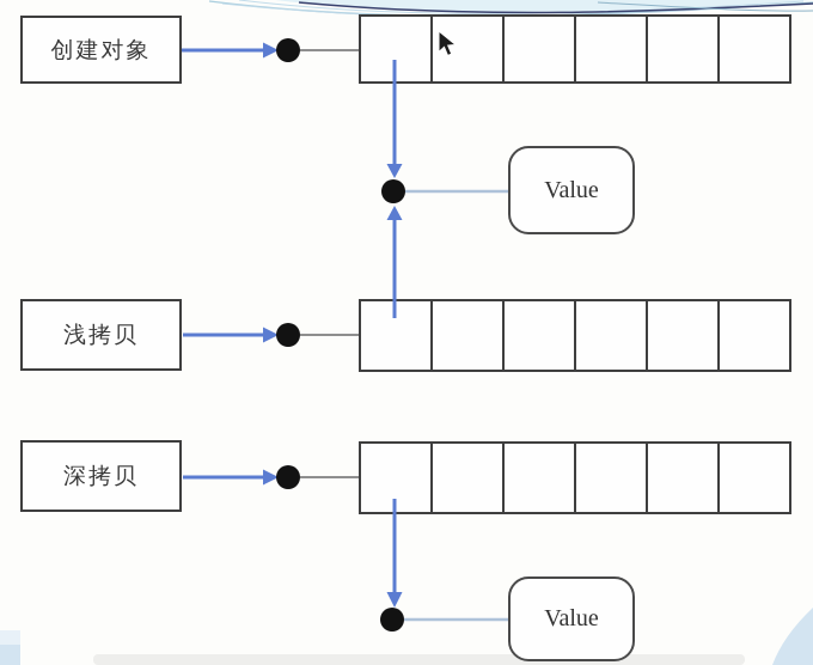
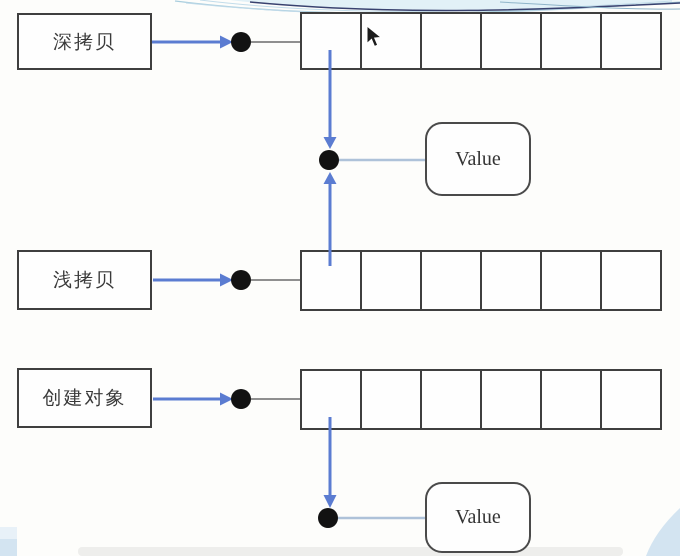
- 创建对象
+ 深拷贝
  浅拷贝
- 深拷贝
+ 创建对象
  Value
  Value
